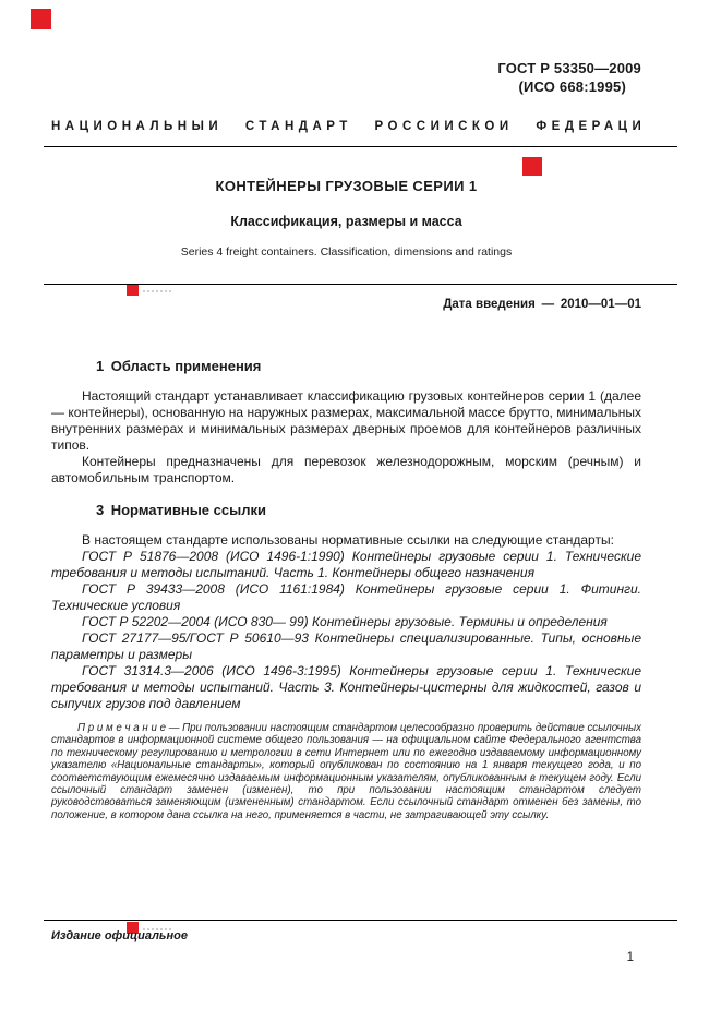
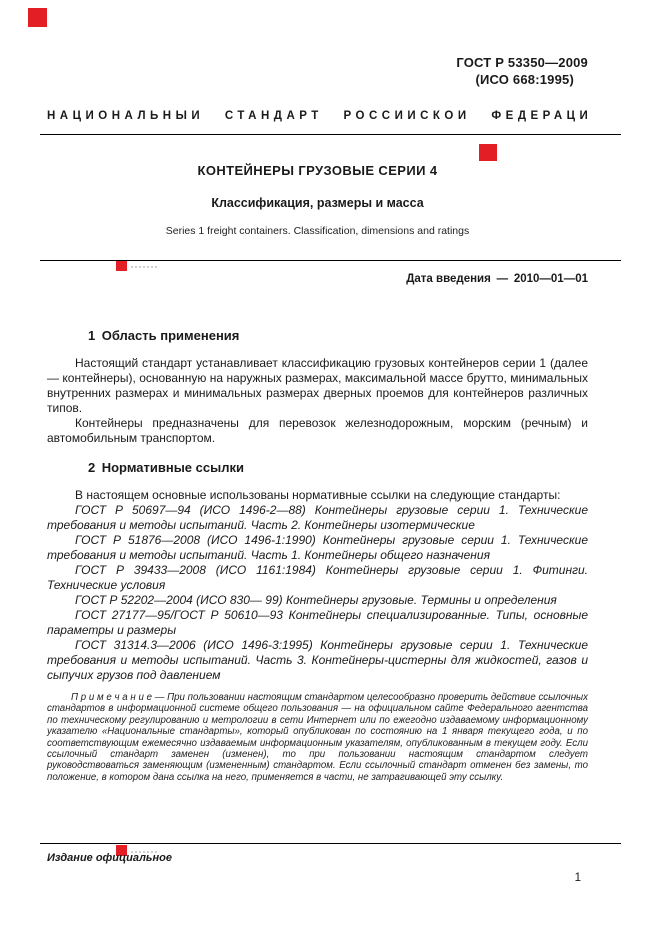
  ГОСТ Р 53350—2009
  (ИСО 668:1995)
  НАЦИОНАЛЬНЫЙ СТАНДАРТ РОССИЙСКОЙ ФЕДЕРАЦИ
- КОНТЕЙНЕРЫ ГРУЗОВЫЕ СЕРИИ 1
+ КОНТЕЙНЕРЫ ГРУЗОВЫЕ СЕРИИ 4
  Классификация, размеры и масса
- Series 4 freight containers. Classification, dimensions and ratings
+ Series 1 freight containers. Classification, dimensions and ratings
  Дата введения — 2010—01—01
  1 Область применения
  Настоящий стандарт устанавливает классификацию грузовых контейнеров серии 1 (далее — контейнеры), основанную на наружных размерах, максимальной массе брутто, минимальных внутренних размерах и минимальных размерах дверных проемов для контейнеров различных типов.
  Контейнеры предназначены для перевозок железнодорожным, морским (речным) и автомобильным транспортом.
- 3 Нормативные ссылки
+ 2 Нормативные ссылки
- В настоящем стандарте использованы нормативные ссылки на следующие стандарты:
+ В настоящем основные использованы нормативные ссылки на следующие стандарты:
+ ГОСТ Р 50697—94 (ИСО 1496-2—88) Контейнеры грузовые серии 1. Технические требования и методы испытаний. Часть 2. Контейнеры изотермические
  ГОСТ Р 51876—2008 (ИСО 1496-1:1990) Контейнеры грузовые серии 1. Технические требования и методы испытаний. Часть 1. Контейнеры общего назначения
  ГОСТ Р 39433—2008 (ИСО 1161:1984) Контейнеры грузовые серии 1. Фитинги. Технические условия
  ГОСТ Р 52202—2004 (ИСО 830— 99) Контейнеры грузовые. Термины и определения
  ГОСТ 27177—95/ГОСТ Р 50610—93 Контейнеры специализированные. Типы, основные параметры и размеры
  ГОСТ 31314.3—2006 (ИСО 1496-3:1995) Контейнеры грузовые серии 1. Технические требования и методы испытаний. Часть 3. Контейнеры-цистерны для жидкостей, газов и сыпучих грузов под давлением
  П р и м е ч а н и е — При пользовании настоящим стандартом целесообразно проверить действие ссылочных стандартов в информационной системе общего пользования — на официальном сайте Федерального агентства по техническому регулированию и метрологии в сети Интернет или по ежегодно издаваемому информационному указателю «Национальные стандарты», который опубликован по состоянию на 1 января текущего года, и по соответствующим ежемесячно издаваемым информационным указателям, опубликованным в текущем году. Если ссылочный стандарт заменен (изменен), то при пользовании настоящим стандартом следует руководствоваться заменяющим (измененным) стандартом. Если ссылочный стандарт отменен без замены, то положение, в котором дана ссылка на него, применяется в части, не затрагивающей эту ссылку.
  Издание официальное
  1
